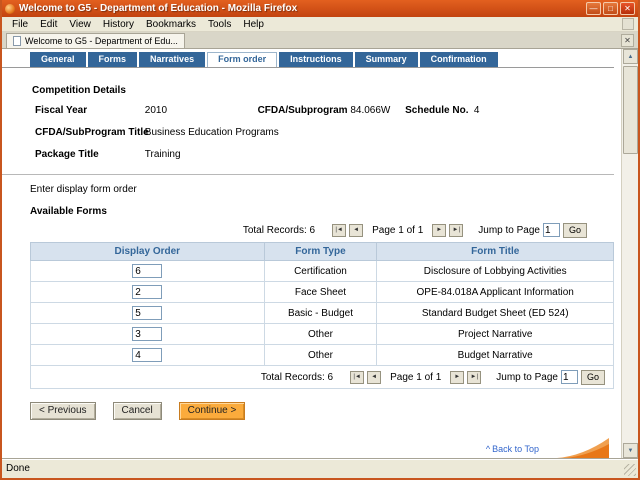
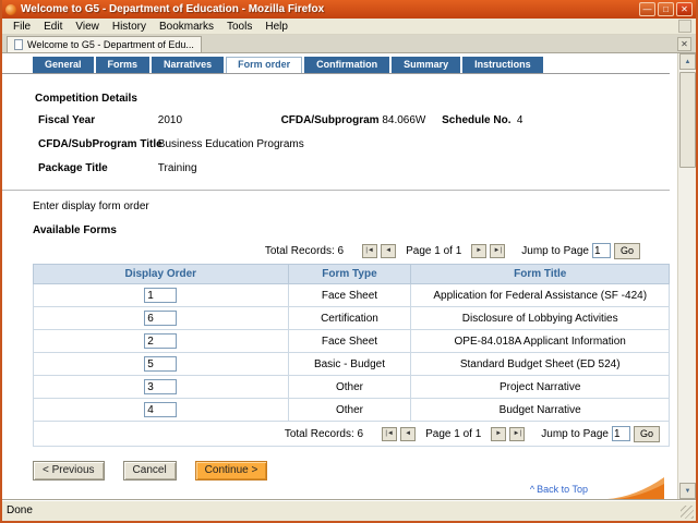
  Welcome to G5 - Department of Education - Mozilla Firefox
  —
  □
  ✕
  File
  Edit
  View
  History
  Bookmarks
  Tools
  Help
  Welcome to G5 - Department of Edu...
  ✕
  General
  Forms
  Narratives
  Form order
- Instructions
+ Confirmation
  Summary
- Confirmation
+ Instructions
  Competition Details
  Fiscal Year 2010 CFDA/Subprogram 84.066W Schedule No. 4
  CFDA/SubProgram Titl Business Education Programs
  Package Title Training
  Enter display form order
  Available Forms
  Total Records: 6
  Page 1 of 1
  Jump to Page
  1
  Go
  Display Order	Form Type	Form Title
+ 1	Face Sheet	Application for Federal Assistance (SF -424)
  6	Certification	Disclosure of Lobbying Activities
  2	Face Sheet	OPE-84.018A Applicant Information
  5	Basic - Budget	Standard Budget Sheet (ED 524)
  3	Other	Project Narrative
  4	Other	Budget Narrative
  Total Records: 6 Page 1 of 1 Jump to Page 1 Go
  < Previous
  Cancel
  Continue >
  ^ Back to Top
  Done
